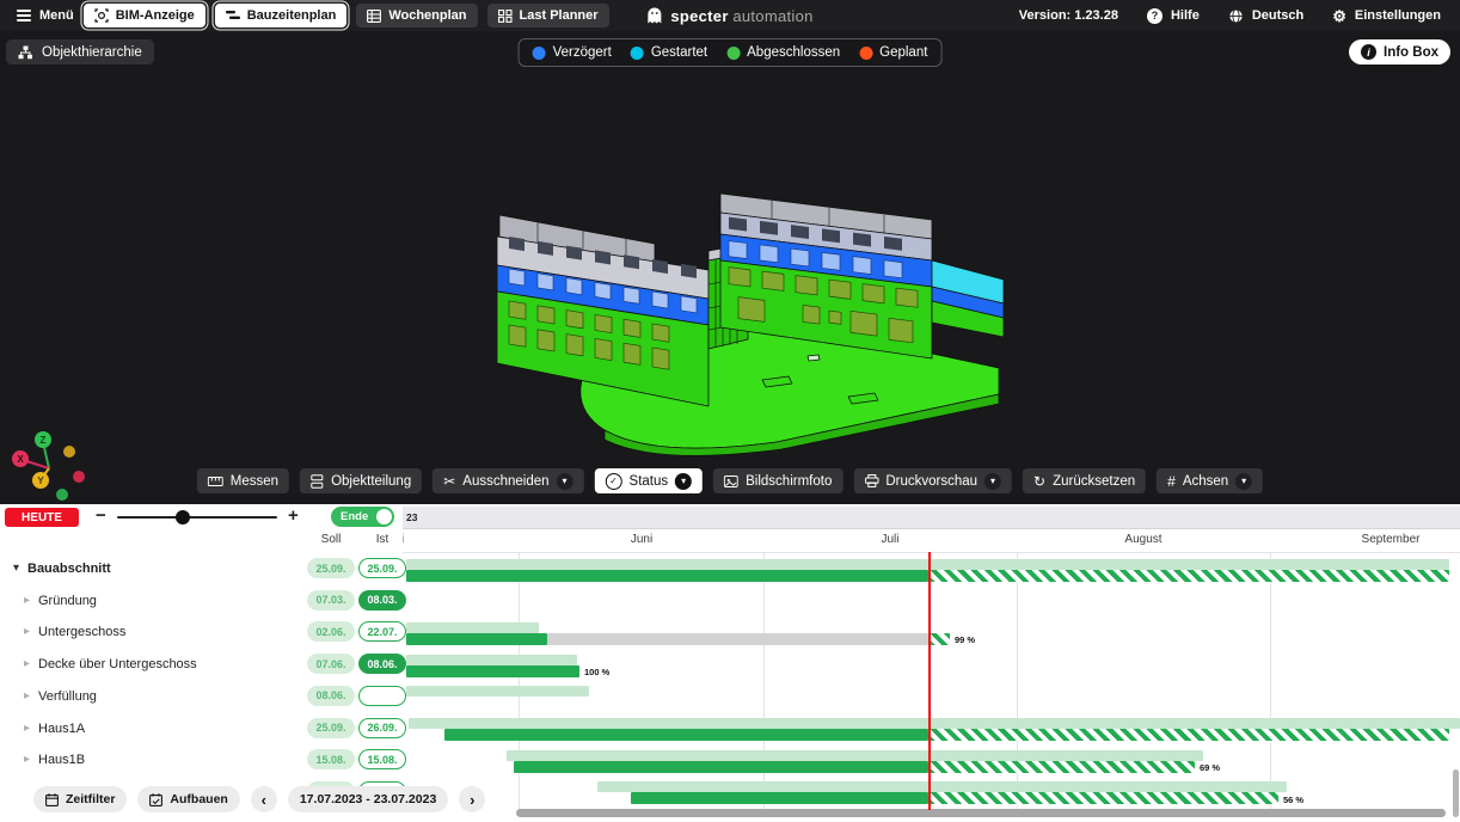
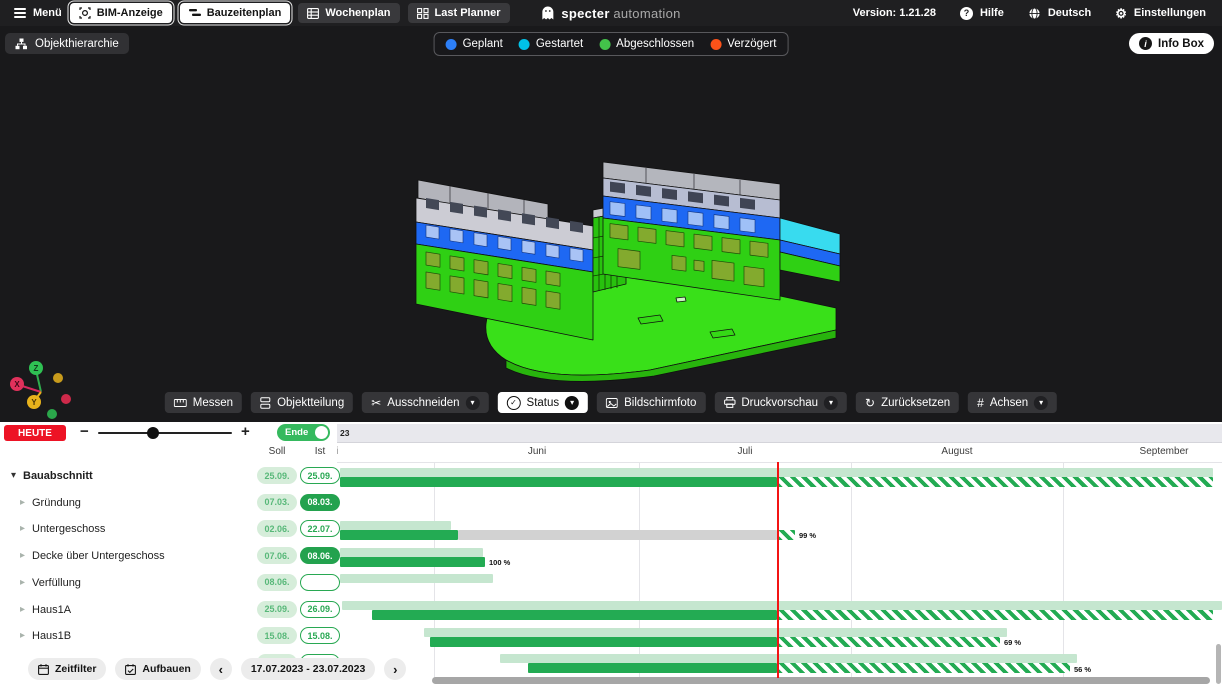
  Menü
  BIM-Anzeige
  Bauzeitenplan
  Wochenplan
  Last Planner
  specter automation
- Version: 1.23.28
+ Version: 1.21.28
  ?
  Hilfe
  Deutsch
  ⚙
  Einstellungen
  Objekthierarchie
- Verzögert
+ Geplant
  Gestartet
  Abgeschlossen
- Geplant
+ Verzögert
  i
  Info Box
  Z
  X
  Y
  Messen
  Objektteilung
  ✂
  Ausschneiden
  ▾
  ✓
  Status
  ▾
  Bildschirmfoto
  Druckvorschau
  ▾
  ↻
  Zurücksetzen
  #
  Achsen
  ▾
  HEUTE
  −
  +
  Ende
  23
  Soll
  Ist
  Juni
  Juli
  August
  September
  ▾
  Bauabschnitt
  25.09.
  25.09.
  ▸
  Gründung
  07.03.
  08.03.
  ▸
  Untergeschoss
  02.06.
  22.07.
  99 %
  ▸
  Decke über Untergeschoss
  07.06.
  08.06.
  100 %
  ▸
  Verfüllung
  08.06.
  ▸
  Haus1A
  25.09.
  26.09.
  ▸
  Haus1B
  15.08.
  15.08.
  69 %
  56 %
  Zeitfilter
  Aufbauen
  ‹
  17.07.2023 - 23.07.2023
  ›
